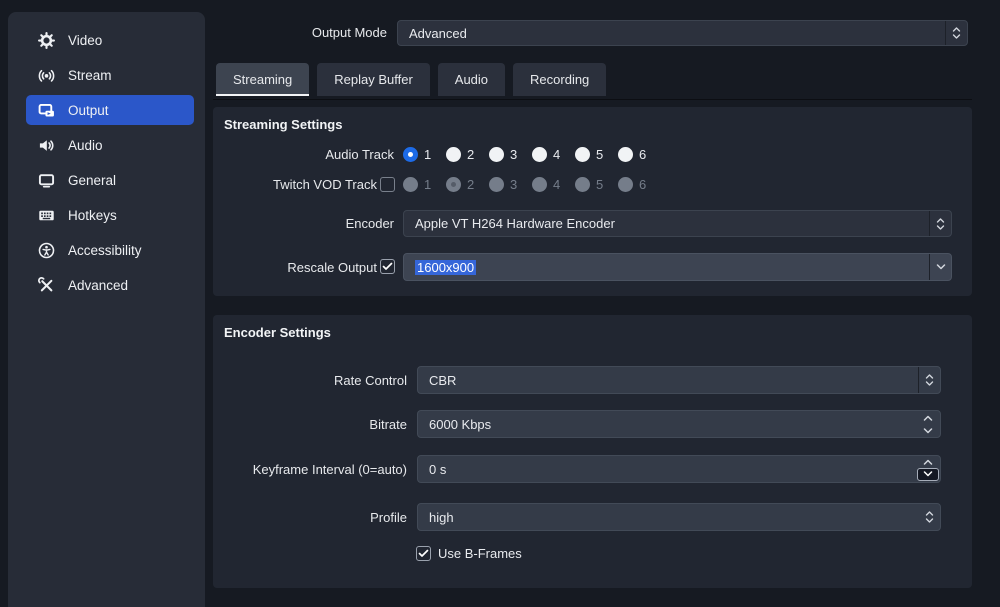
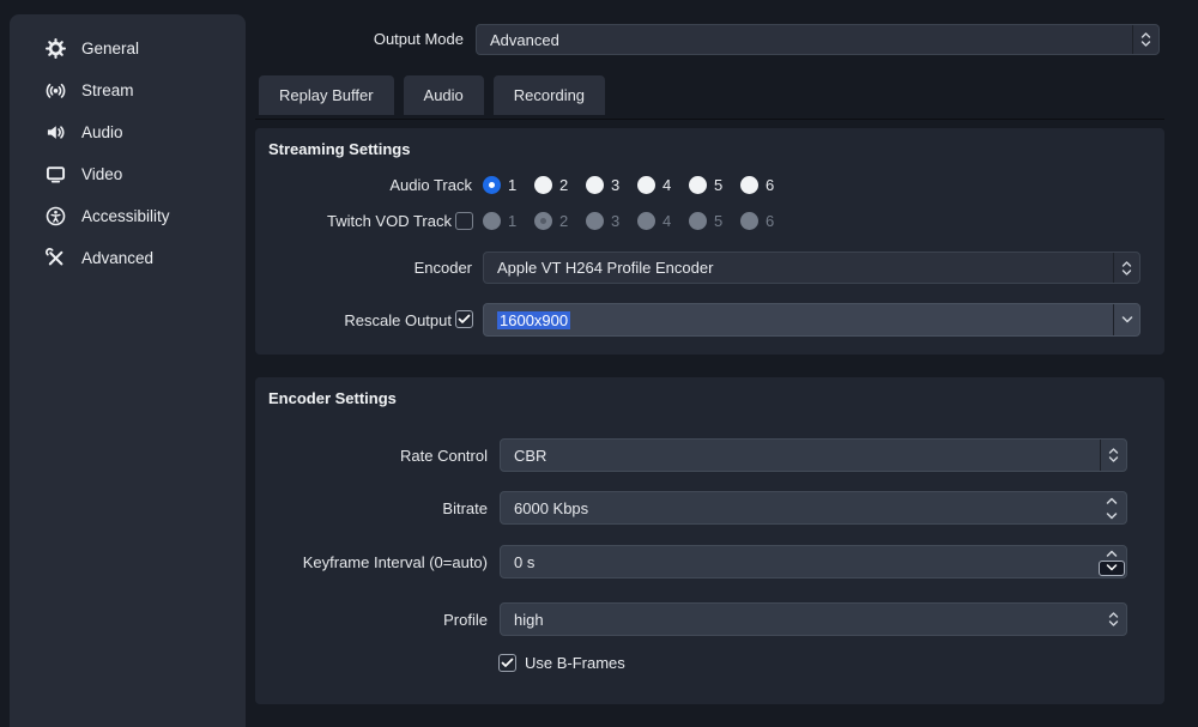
- Video
+ General
  Stream
- Output
  Audio
- General
+ Video
- Hotkeys
  Accessibility
  Advanced
  Output Mode
  Advanced
- Streaming
  Replay Buffer
  Audio
  Recording
  Streaming Settings
  Audio Track
  1
  2
  3
  4
  5
  6
  Twitch VOD Track
  1
  2
  3
  4
  5
  6
  Encoder
- Apple VT H264 Hardware Encoder
+ Apple VT H264 Profile Encoder
  Rescale Output
  1600x900
  Encoder Settings
  Rate Control
  CBR
  Bitrate
  6000 Kbps
  Keyframe Interval (0=auto)
  0 s
  Profile
  high
  Use B-Frames
